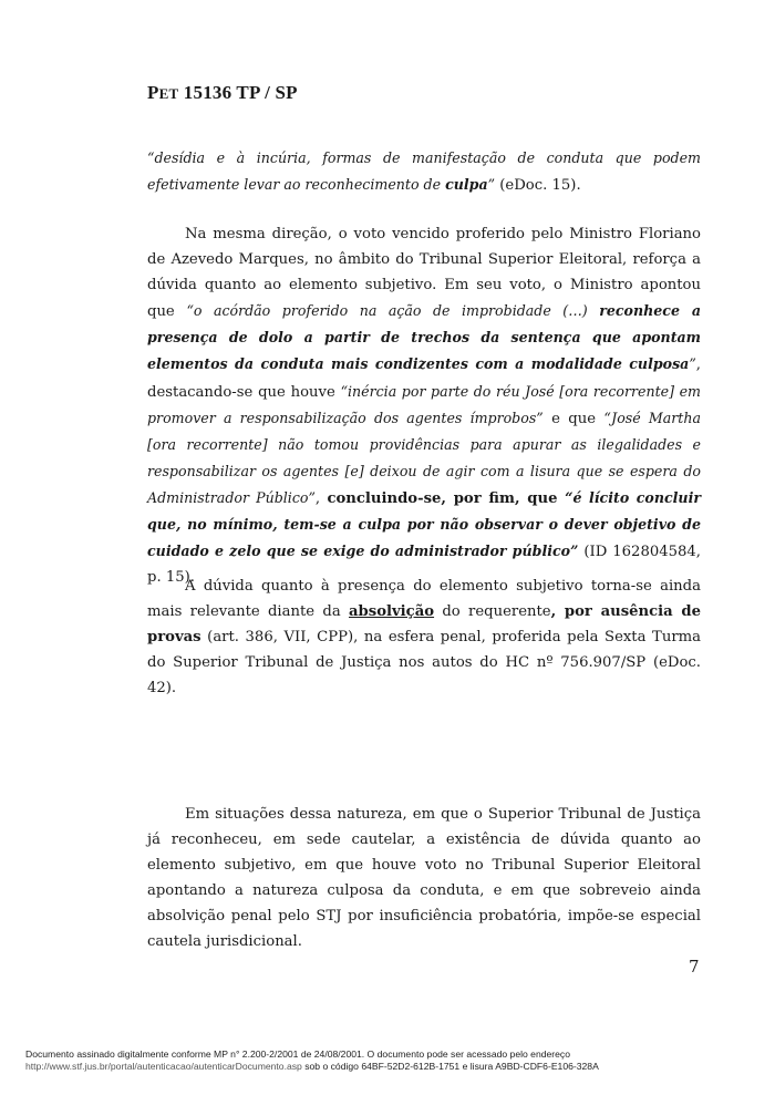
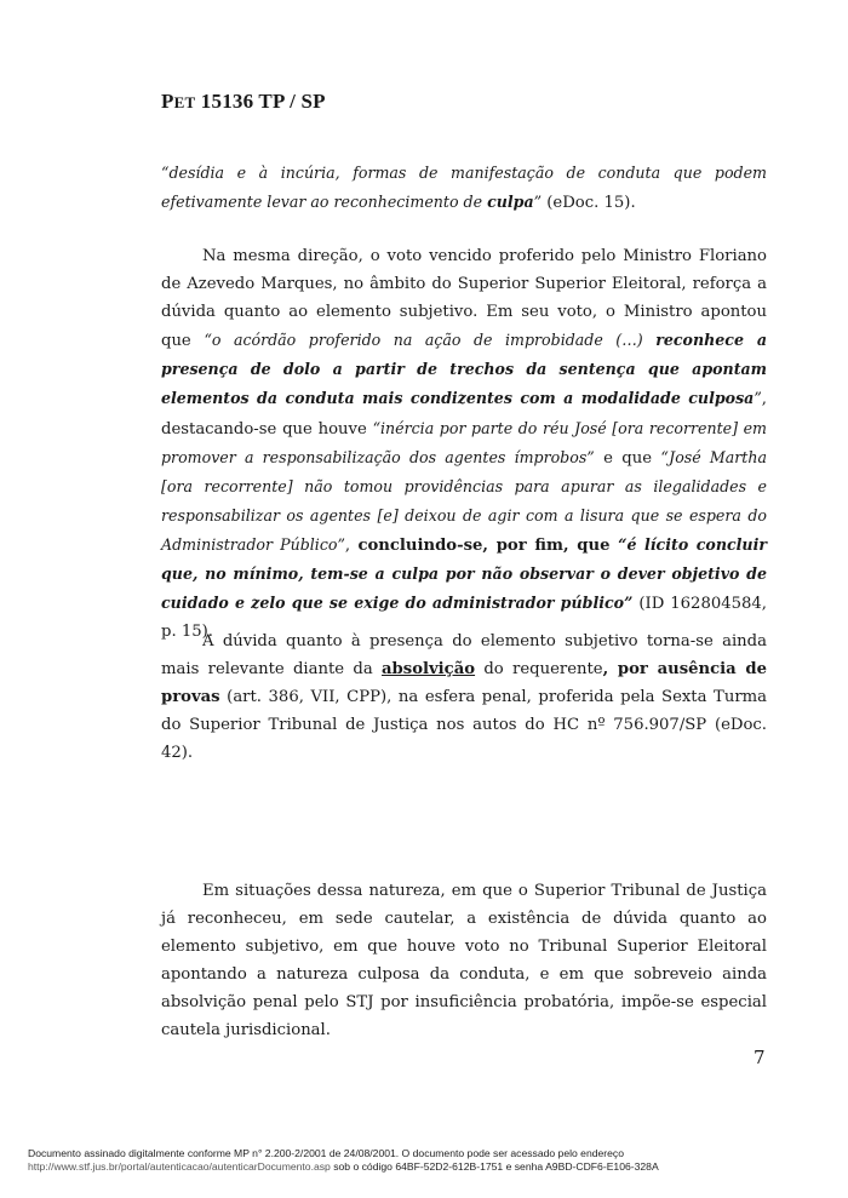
  PET 15136 TP / SP
  “desídia e à incúria, formas de manifestação de conduta que podem efetivamente levar ao reconhecimento de culpa” (eDoc. 15).
- Na mesma direção, o voto vencido proferido pelo Ministro Floriano de Azevedo Marques, no âmbito do Tribunal Superior Eleitoral, reforça a dúvida quanto ao elemento subjetivo. Em seu voto, o Ministro apontou que “o acórdão proferido na ação de improbidade (…) reconhece a presença de dolo a partir de trechos da sentença que apontam elementos da conduta mais condizentes com a modalidade culposa”, destacando-se que houve “inércia por parte do réu José [ora recorrente] em promover a responsabilização dos agentes ímprobos” e que “José Martha [ora recorrente] não tomou providências para apurar as ilegalidades e responsabilizar os agentes [e] deixou de agir com a lisura que se espera do Administrador Público”, concluindo-se, por fim, que “é lícito concluir que, no mínimo, tem-se a culpa por não observar o dever objetivo de cuidado e zelo que se exige do administrador público” (ID 162804584, p. 15).
+ Na mesma direção, o voto vencido proferido pelo Ministro Floriano de Azevedo Marques, no âmbito do Superior Superior Eleitoral, reforça a dúvida quanto ao elemento subjetivo. Em seu voto, o Ministro apontou que “o acórdão proferido na ação de improbidade (…) reconhece a presença de dolo a partir de trechos da sentença que apontam elementos da conduta mais condizentes com a modalidade culposa”, destacando-se que houve “inércia por parte do réu José [ora recorrente] em promover a responsabilização dos agentes ímprobos” e que “José Martha [ora recorrente] não tomou providências para apurar as ilegalidades e responsabilizar os agentes [e] deixou de agir com a lisura que se espera do Administrador Público”, concluindo-se, por fim, que “é lícito concluir que, no mínimo, tem-se a culpa por não observar o dever objetivo de cuidado e zelo que se exige do administrador público” (ID 162804584, p. 15).
  A dúvida quanto à presença do elemento subjetivo torna-se ainda mais relevante diante da absolvição do requerente, por ausência de provas (art. 386, VII, CPP), na esfera penal, proferida pela Sexta Turma do Superior Tribunal de Justiça nos autos do HC nº 756.907/SP (eDoc. 42).
  Em situações dessa natureza, em que o Superior Tribunal de Justiça já reconheceu, em sede cautelar, a existência de dúvida quanto ao elemento subjetivo, em que houve voto no Tribunal Superior Eleitoral apontando a natureza culposa da conduta, e em que sobreveio ainda absolvição penal pelo STJ por insuficiência probatória, impõe-se especial cautela jurisdicional.
  7
  Documento assinado digitalmente conforme MP n° 2.200-2/2001 de 24/08/2001. O documento pode ser acessado pelo endereço
- http://www.stf.jus.br/portal/autenticacao/autenticarDocumento.asp sob o código 64BF-52D2-612B-1751 e lisura A9BD-CDF6-E106-328A
+ http://www.stf.jus.br/portal/autenticacao/autenticarDocumento.asp sob o código 64BF-52D2-612B-1751 e senha A9BD-CDF6-E106-328A
